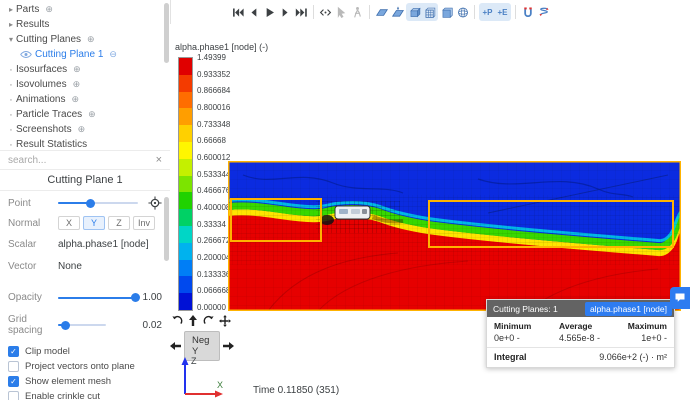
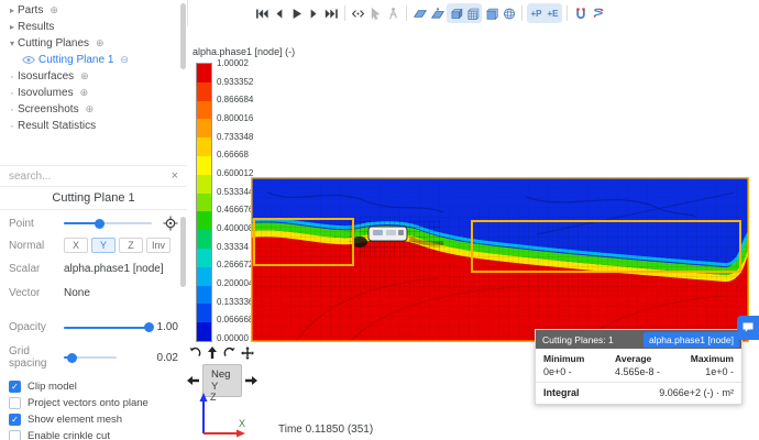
  +P
  +E
  Parts
  Results
  Cutting Planes
  Cutting Plane 1
  Isosurfaces
  Isovolumes
- Animations
- Particle Traces
  Screenshots
  Result Statistics
  search...
  ×
  Cutting Plane 1
  Point
  Normal
  X
  Y
  Z
  Inv
  Scalar
  alpha.phase1 [node]
  Vector
  None
  Opacity
  1.00
  Grid spacing
  0.02
  Clip model
  Project vectors onto plane
  Show element mesh
  Enable crinkle cut
  alpha.phase1 [node] (-)
- 1.49399
+ 1.00002
  0.933352
  0.866684
  0.800016
  0.733348
  0.66668
  0.600012
  0.53334
  0.46667
  0.40000
  0.33334
  0.26667
  0.20000
  0.13333
  0.06666
  0.00000
  Neg Y
  Z
  X
  Time 0.11850 (351)
  Cutting Planes: 1
  alpha.phase1 [node]
  Minimum
  0e+0 -
  Average
  4.565e-8 -
  Maximum
  1e+0 -
  Integral
  9.066e+2 (-) · m²
